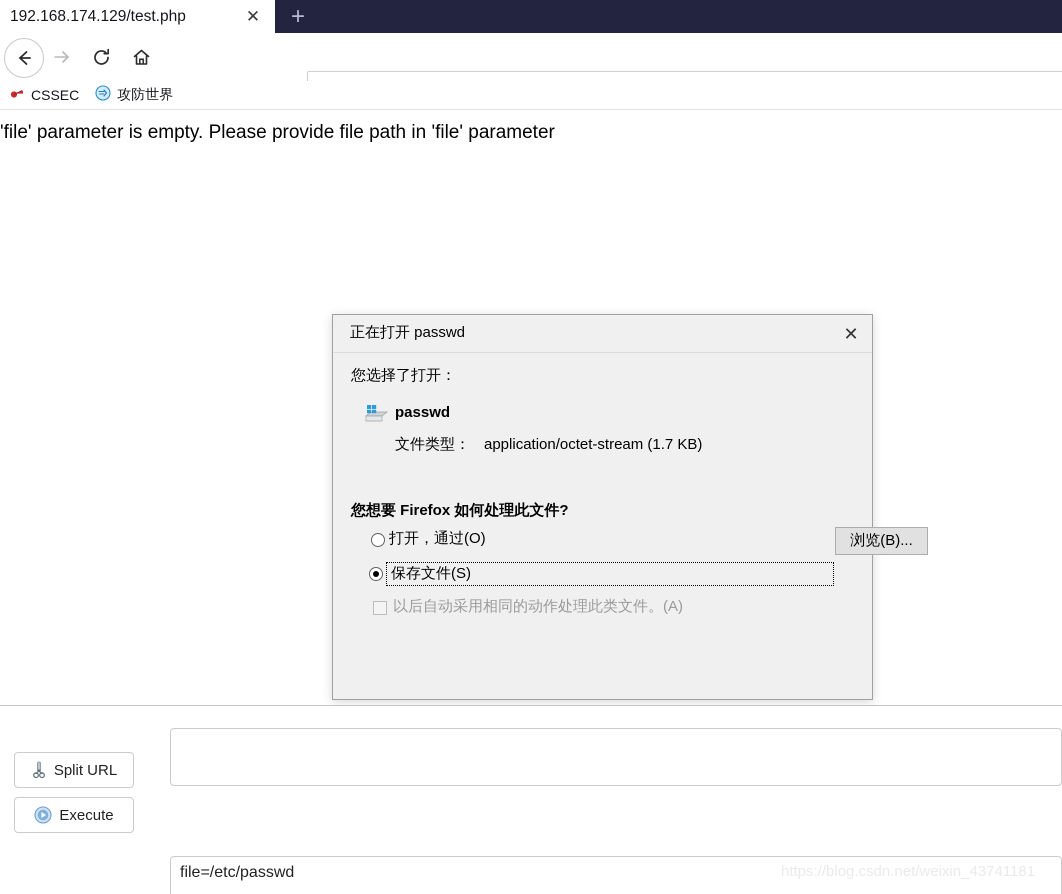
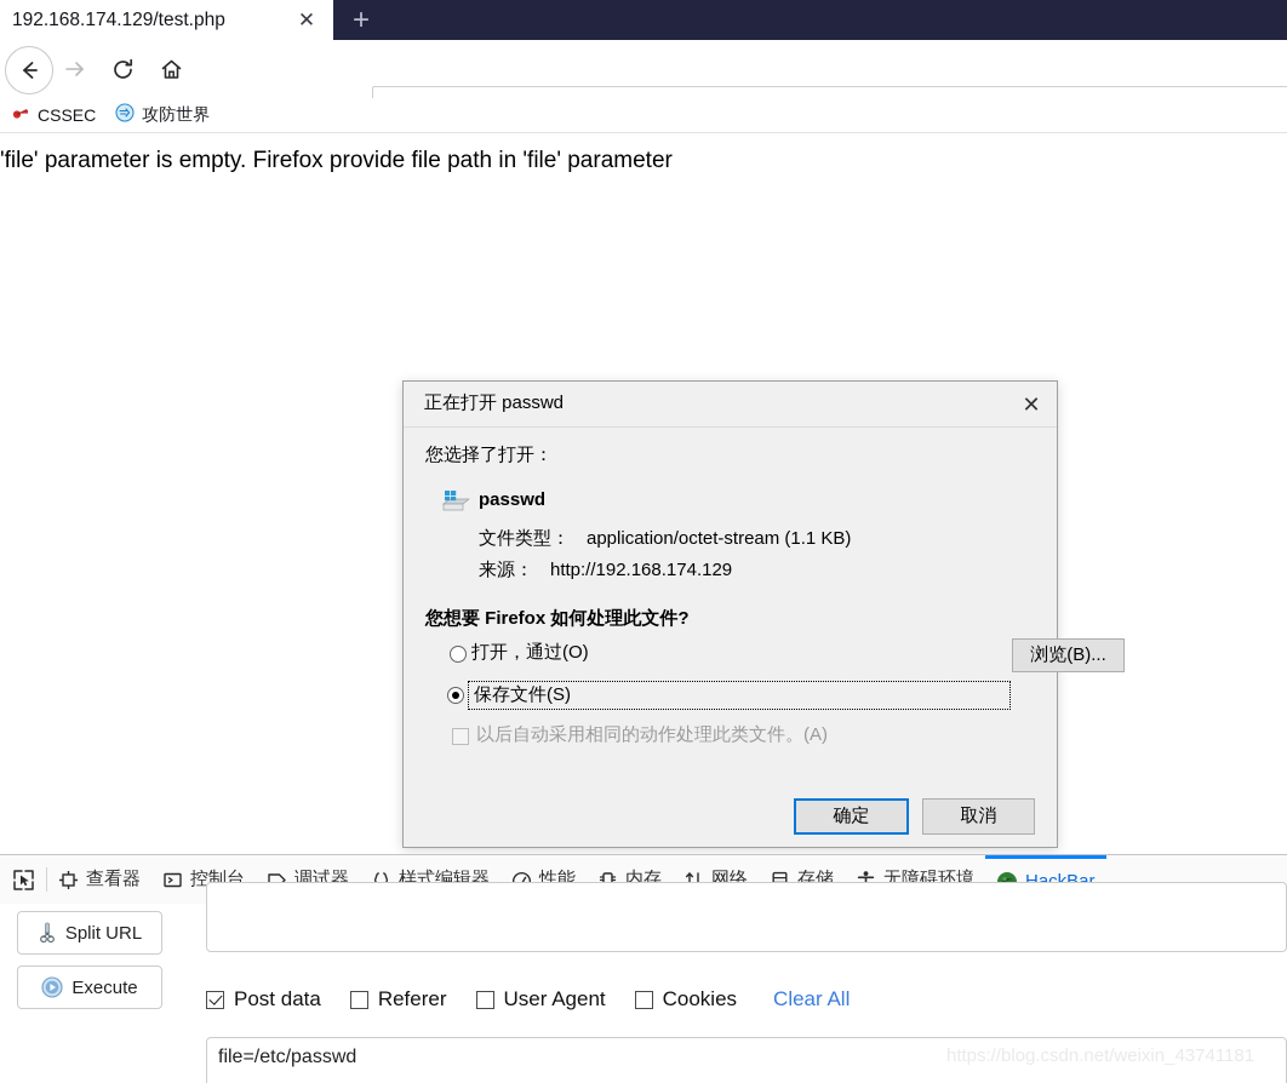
  192.168.174.129/test.php
  ✕
  +
  CSSEC
  攻防世界
- 'file' parameter is empty. Please provide file path in 'file' parameter
+ 'file' parameter is empty. Firefox provide file path in 'file' parameter
  正在打开 passwd
  ✕
  您选择了打开：
  passwd
- 文件类型： application/octet-stream (1.7 KB)
+ 文件类型： application/octet-stream (1.1 KB)
+ 来源： http://192.168.174.129
  您想要 Firefox 如何处理此文件?
  打开，通过(O)
  浏览(B)...
  保存文件(S)
  以后自动采用相同的动作处理此类文件。(A)
+ 确定
+ 取消
+ 查看器
+ 控制台
+ 调试器
+ 样式编辑器
+ 性能
+ 内存
+ 网络
+ 存储
+ 无障碍环境
  Split URL
  Execute
+ Post data
+ Referer
+ User Agent
+ Cookies
+ Clear All
  file=/etc/passwd
